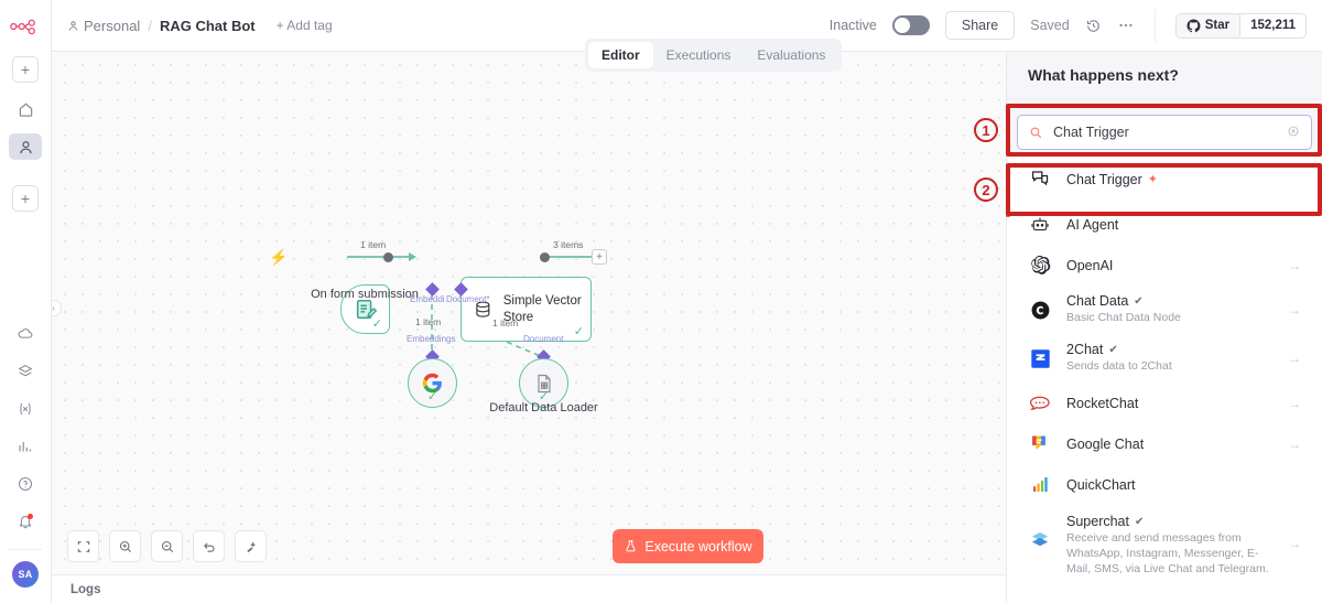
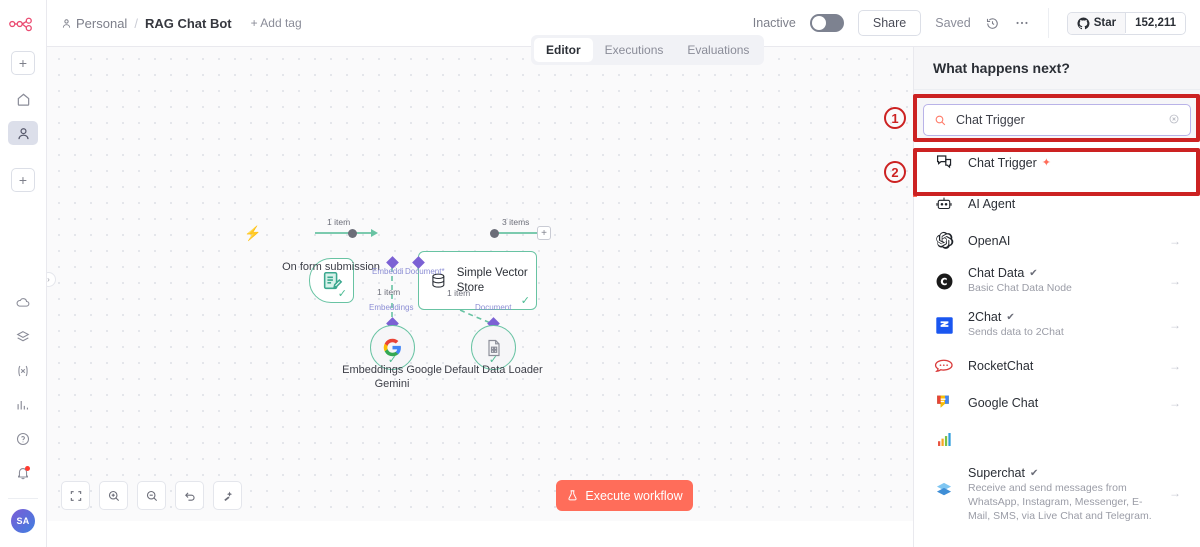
  +
  +
  SA
  Personal
  /
  RAG Chat Bot
  + Add tag
  Inactive
  Share
  Saved
  Star
  152,211
  Editor
  Executions
  Evaluations
  ⚡
  ✓
  On form submission
  1 item
  Simple Vector Store
  ✓
  3 items
  +
  Embeddi
  Document*
  1 item
  1 item
  Embeddings
  Document
  ✓
+ Embeddings Google
+ Gemini
  ✓
  Default Data Loader
  ›
  Execute workflow
- Logs
  What happens next?
  Chat Trigger
  Chat Trigger
  ✦
  AI Agent
  OpenAI
  →
  Chat Data
  ✔
  Basic Chat Data Node
  →
  2Chat
  ✔
  Sends data to 2Chat
  →
  RocketChat
  →
  Google Chat
  →
- QuickChart
  Superchat
  ✔
  Receive and send messages from WhatsApp, Instagram, Messenger, E-Mail, SMS, via Live Chat and Telegram.
  →
  1
  2
